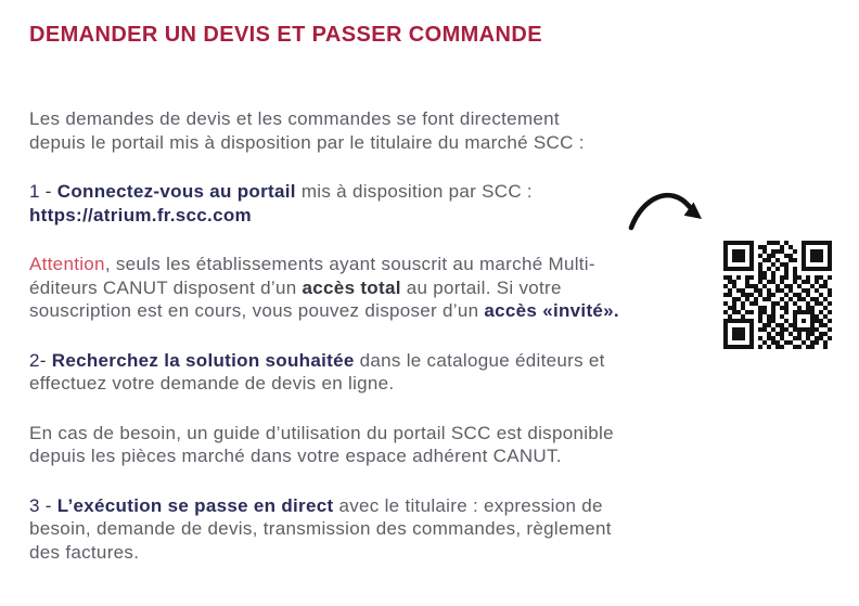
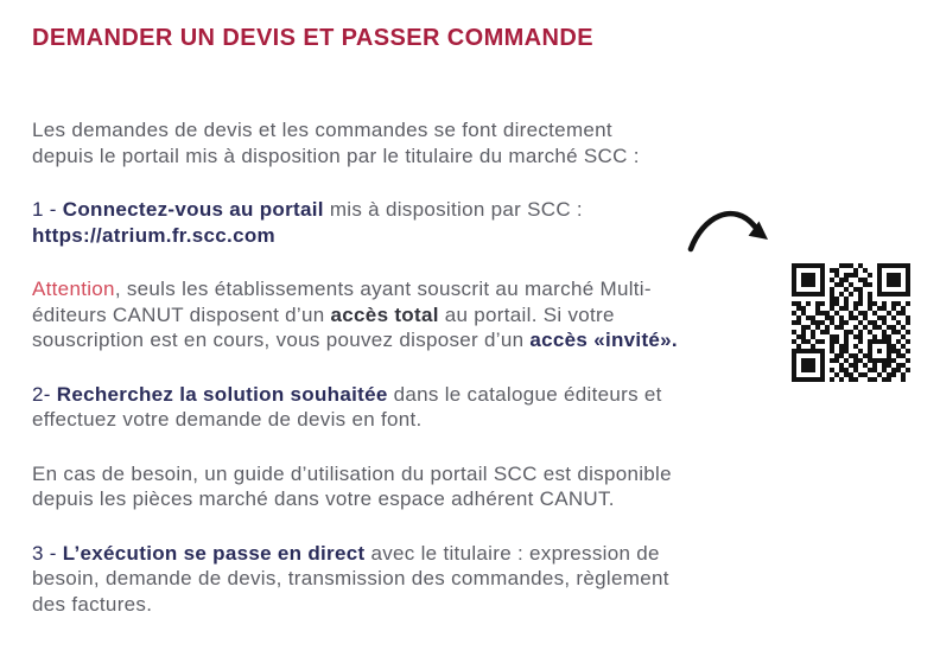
  DEMANDER UN DEVIS ET PASSER COMMANDE
  Les demandes de devis et les commandes se font directement
  depuis le portail mis à disposition par le titulaire du marché SCC :
  1 - Connectez-vous au portail mis à disposition par SCC :
  https://atrium.fr.scc.com
  Attention, seuls les établissements ayant souscrit au marché Multi-
  éditeurs CANUT disposent d’un accès total au portail. Si votre
  souscription est en cours, vous pouvez disposer d’un accès «invité».
  2- Recherchez la solution souhaitée dans le catalogue éditeurs et
- effectuez votre demande de devis en ligne.
+ effectuez votre demande de devis en font.
  En cas de besoin, un guide d’utilisation du portail SCC est disponible
  depuis les pièces marché dans votre espace adhérent CANUT.
  3 - L’exécution se passe en direct avec le titulaire : expression de
  besoin, demande de devis, transmission des commandes, règlement
  des factures.
